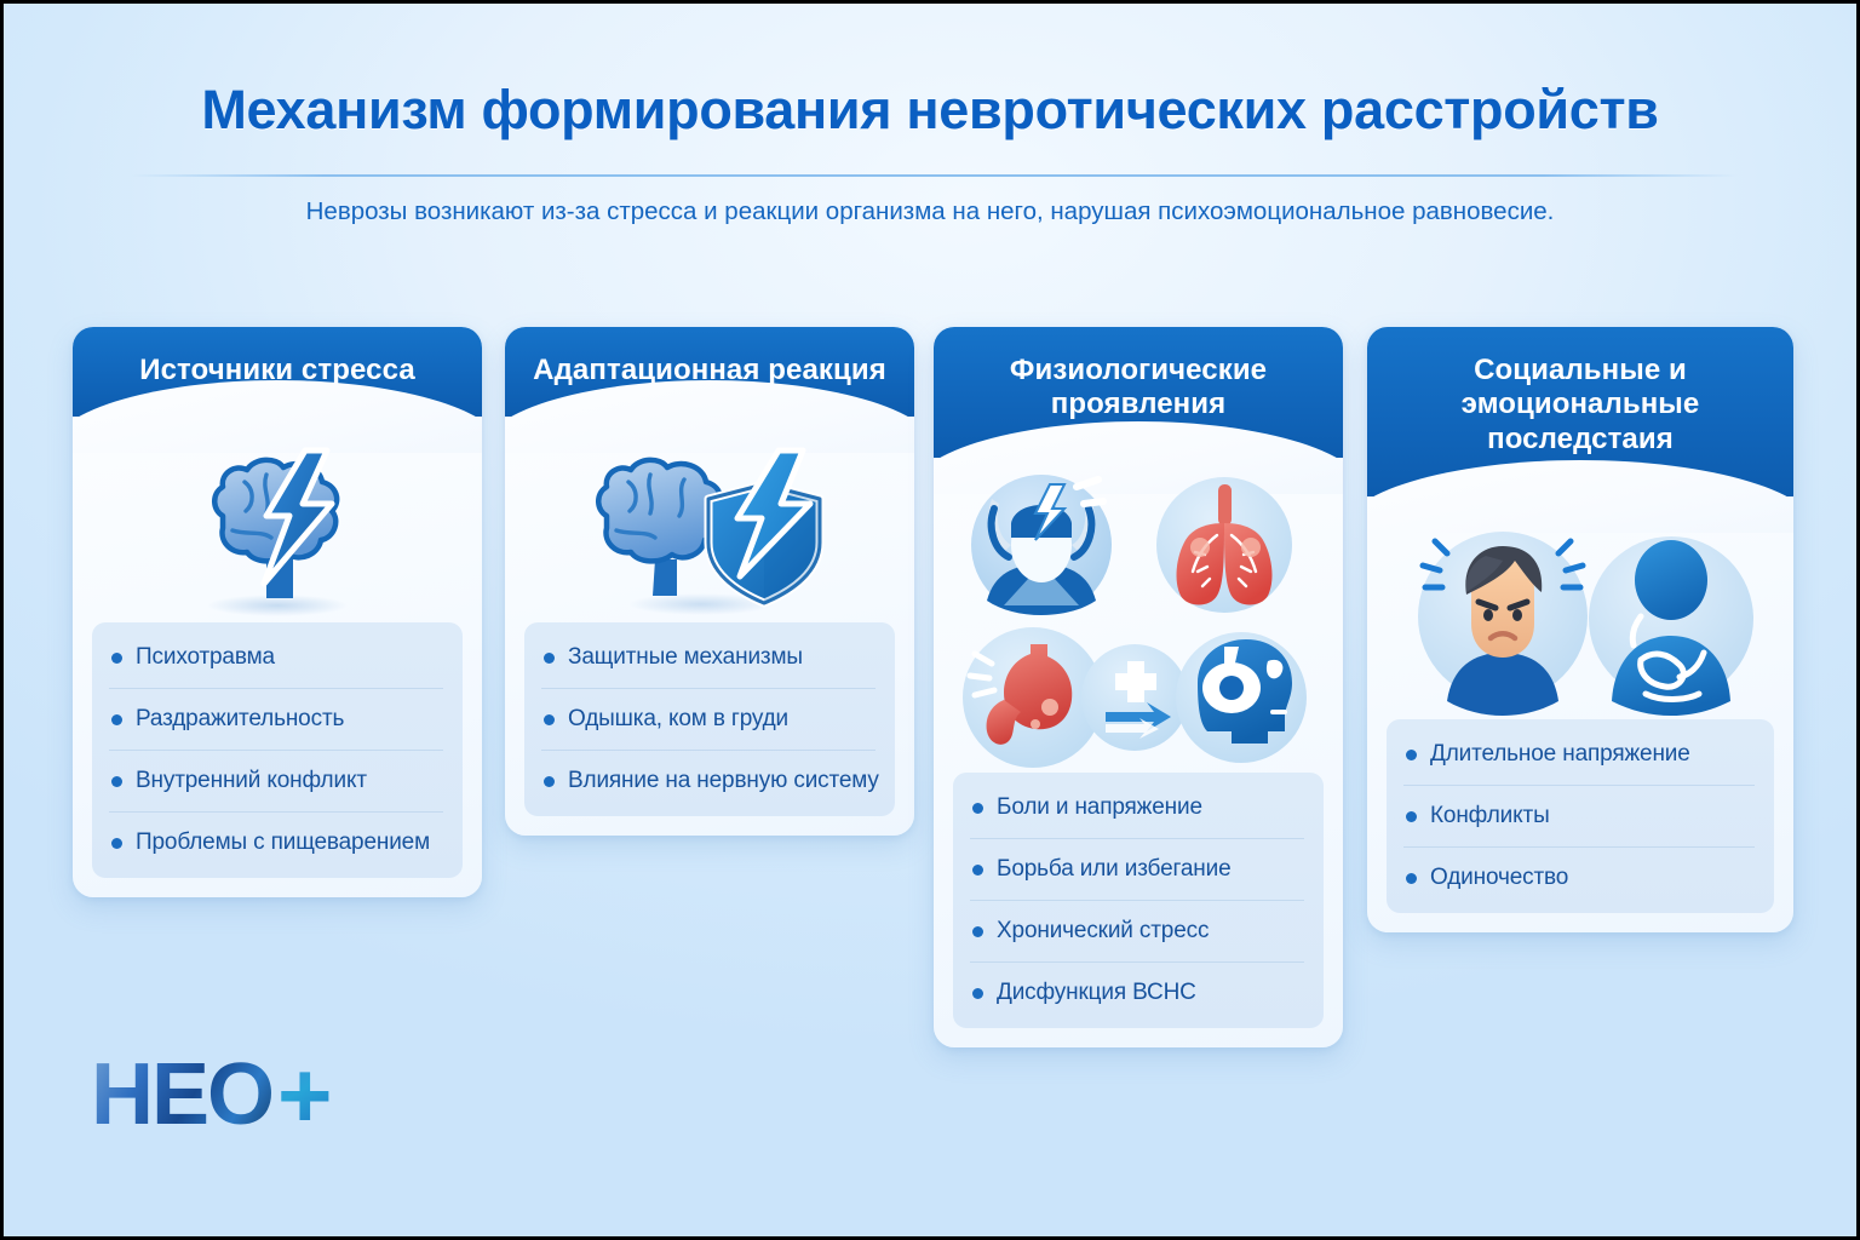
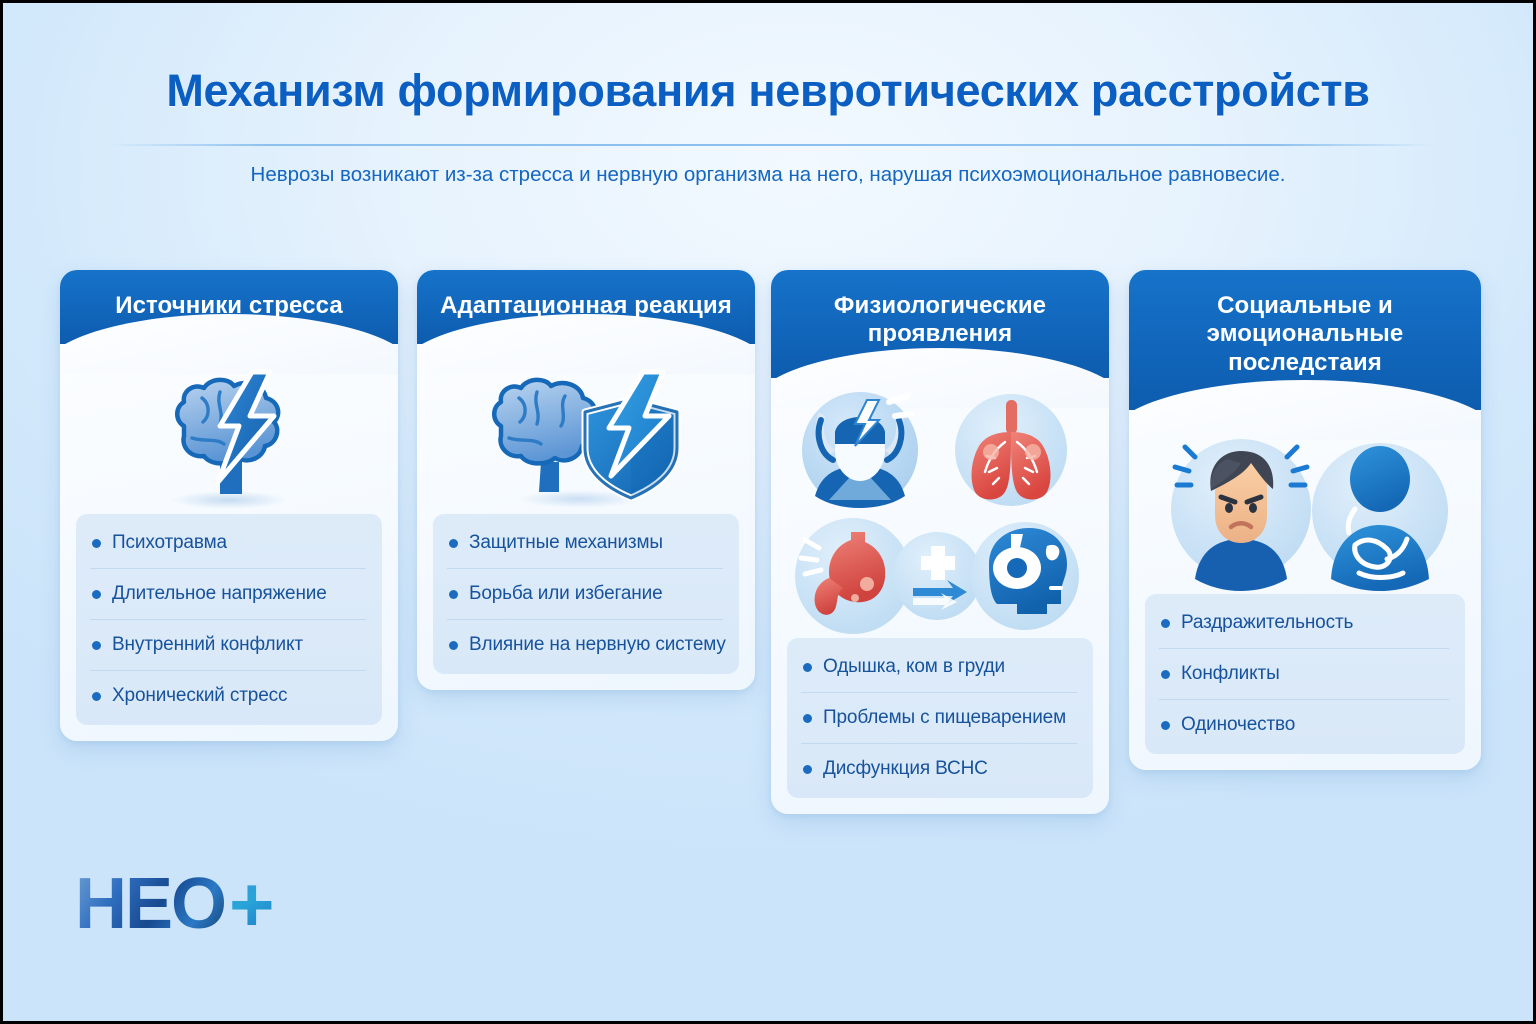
  Механизм формирования невротических расстройств
- Неврозы возникают из-за стресса и реакции организма на него, нарушая психоэмоциональное равновесие.
+ Неврозы возникают из-за стресса и нервную организма на него, нарушая психоэмоциональное равновесие.
  Источники стресса
  Психотравма
- Раздражительность
+ Длительное напряжение
  Внутренний конфликт
- Проблемы с пищеварением
+ Хронический стресс
  Адаптационная реакция
  Защитные механизмы
- Одышка, ком в груди
+ Борьба или избегание
  Влияние на нервную систему
  Физиологические проявления
- Боли и напряжение
- Борьба или избегание
+ Одышка, ком в груди
- Хронический стресс
+ Проблемы с пищеварением
  Дисфункция ВСНС
  Социальные и эмоциональные последстаия
- Длительное напряжение
+ Раздражительность
  Конфликты
  Одиночество
  НЕО
  +
